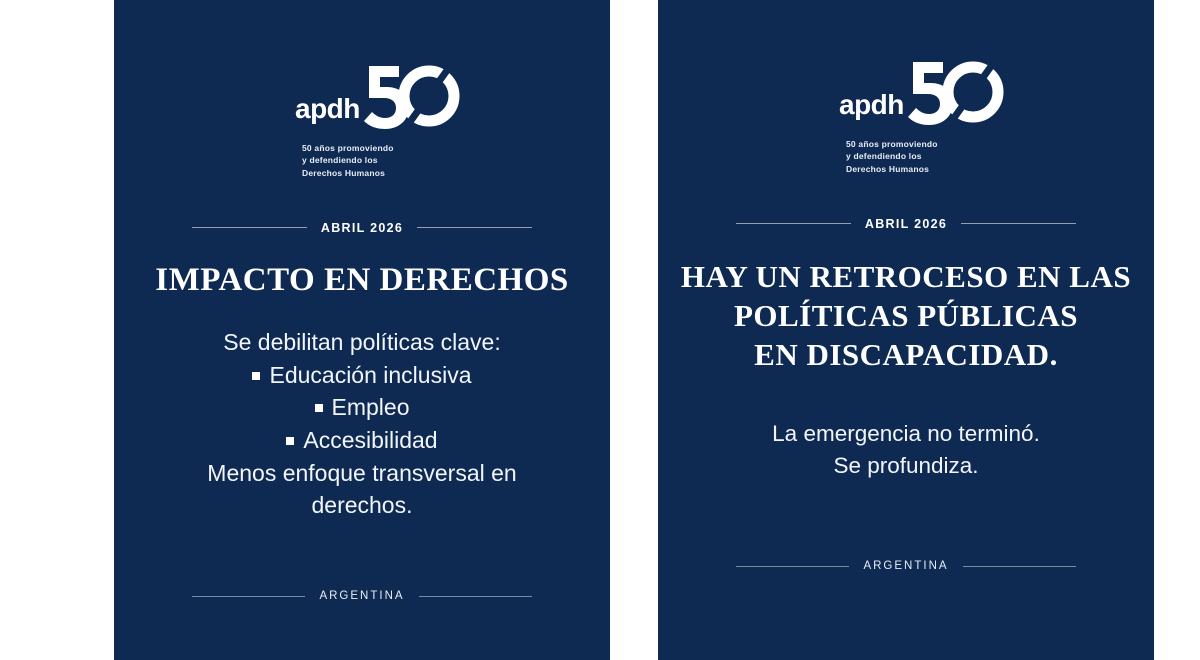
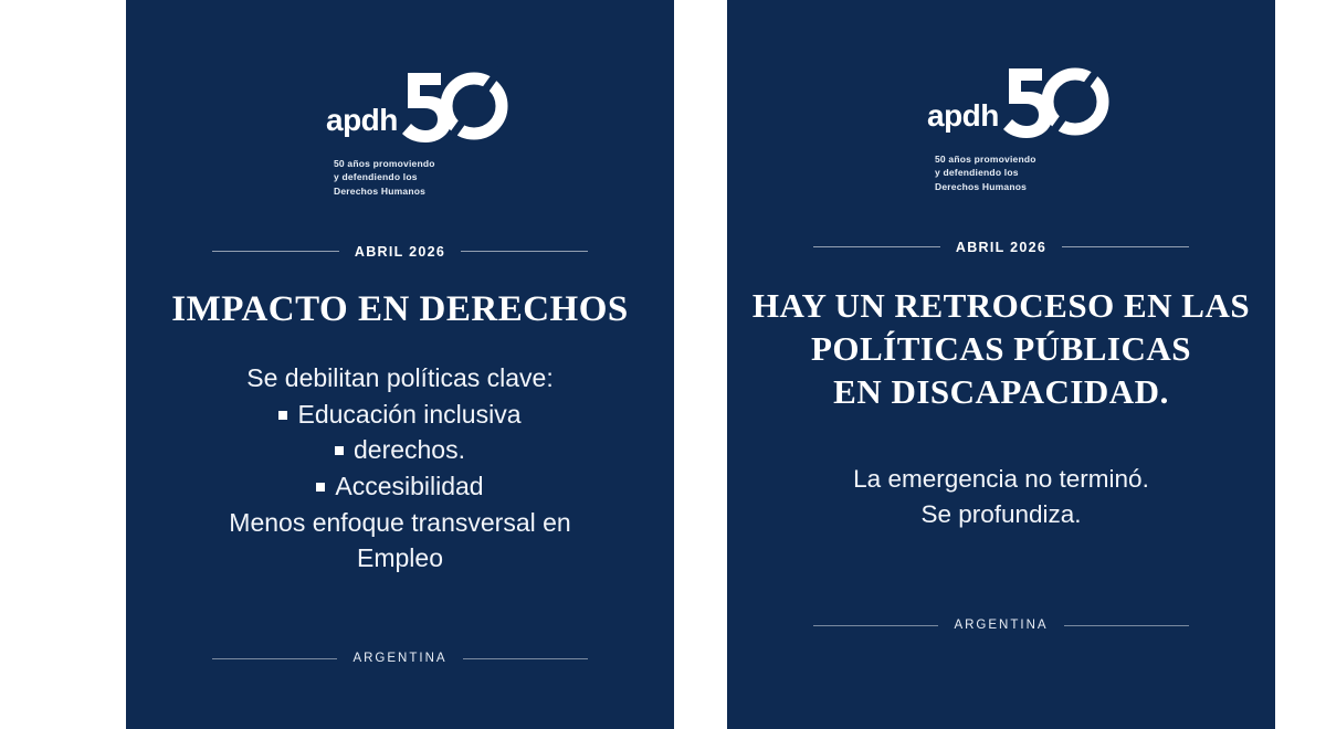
  apdh
  50 años promoviendo
  y defendiendo los
  Derechos Humanos
  ABRIL 2026
  IMPACTO EN DERECHOS
  Se debilitan políticas clave:
  Educación inclusiva
- Empleo
+ derechos.
  Accesibilidad
  Menos enfoque transversal en
- derechos.
+ Empleo
  ARGENTINA
  apdh
  50 años promoviendo
  y defendiendo los
  Derechos Humanos
  ABRIL 2026
  HAY UN RETROCESO EN LAS
  POLÍTICAS PÚBLICAS
  EN DISCAPACIDAD.
  La emergencia no terminó.
  Se profundiza.
  ARGENTINA
